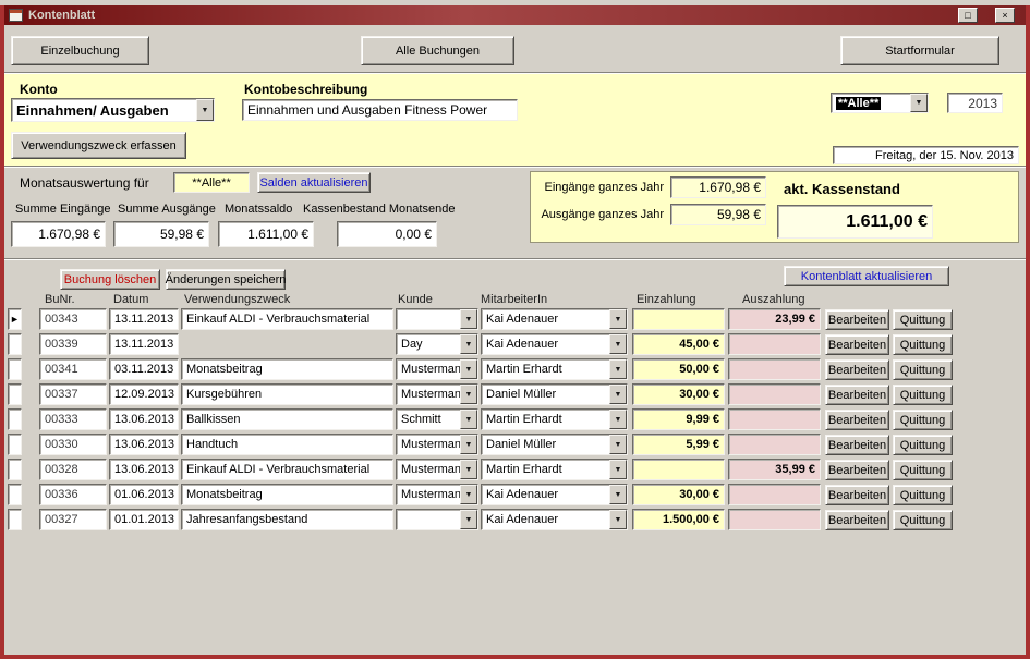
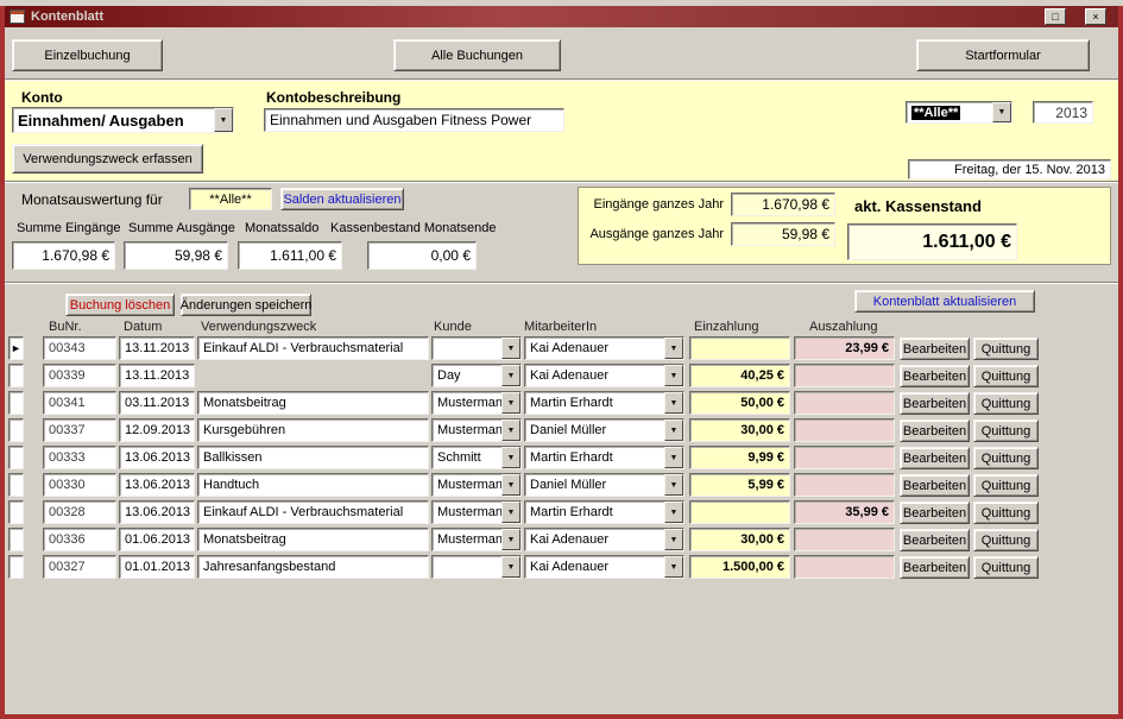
  Kontenblatt
  □
  ×
  Einzelbuchung
  Alle Buchungen
  Startformular
  Konto
  Kontobeschreibung
  Einnahmen/ Ausgaben
  Einnahmen und Ausgaben Fitness Power
  **Alle**
  2013
  Verwendungszweck erfassen
  Freitag, der 15. Nov. 2013
  Monatsauswertung für
  **Alle**
  Salden aktualisieren
  Summe Eingänge
  Summe Ausgänge
  Monatssaldo
  Kassenbestand Monatsende
  1.670,98 €
  59,98 €
  1.611,00 €
  0,00 €
  Eingänge ganzes Jahr
  1.670,98 €
  akt. Kassenstand
  Ausgänge ganzes Jahr
  59,98 €
  1.611,00 €
  Buchung löschen
  Änderungen speichern
  Kontenblatt aktualisieren
  BuNr.
  Datum
  Verwendungszweck
  Kunde
  MitarbeiterIn
  Einzahlung
  Auszahlung
  ►
  00343
  13.11.2013
  Einkauf ALDI - Verbrauchsmaterial
  Kai Adenauer
  23,99 €
  Bearbeiten
  Quittung
  00339
  13.11.2013
  Day
  Kai Adenauer
- 45,00 €
+ 40,25 €
  Bearbeiten
  Quittung
  00341
  03.11.2013
  Monatsbeitrag
  Musterman
  Martin Erhardt
  50,00 €
  Bearbeiten
  Quittung
  00337
  12.09.2013
  Kursgebühren
  Musterman
  Daniel Müller
  30,00 €
  Bearbeiten
  Quittung
  00333
  13.06.2013
  Ballkissen
  Schmitt
  Martin Erhardt
  9,99 €
  Bearbeiten
  Quittung
  00330
  13.06.2013
  Handtuch
  Musterman
  Daniel Müller
  5,99 €
  Bearbeiten
  Quittung
  00328
  13.06.2013
  Einkauf ALDI - Verbrauchsmaterial
  Musterman
  Martin Erhardt
  35,99 €
  Bearbeiten
  Quittung
  00336
  01.06.2013
  Monatsbeitrag
  Musterman
  Kai Adenauer
  30,00 €
  Bearbeiten
  Quittung
  00327
  01.01.2013
  Jahresanfangsbestand
  Kai Adenauer
  1.500,00 €
  Bearbeiten
  Quittung
